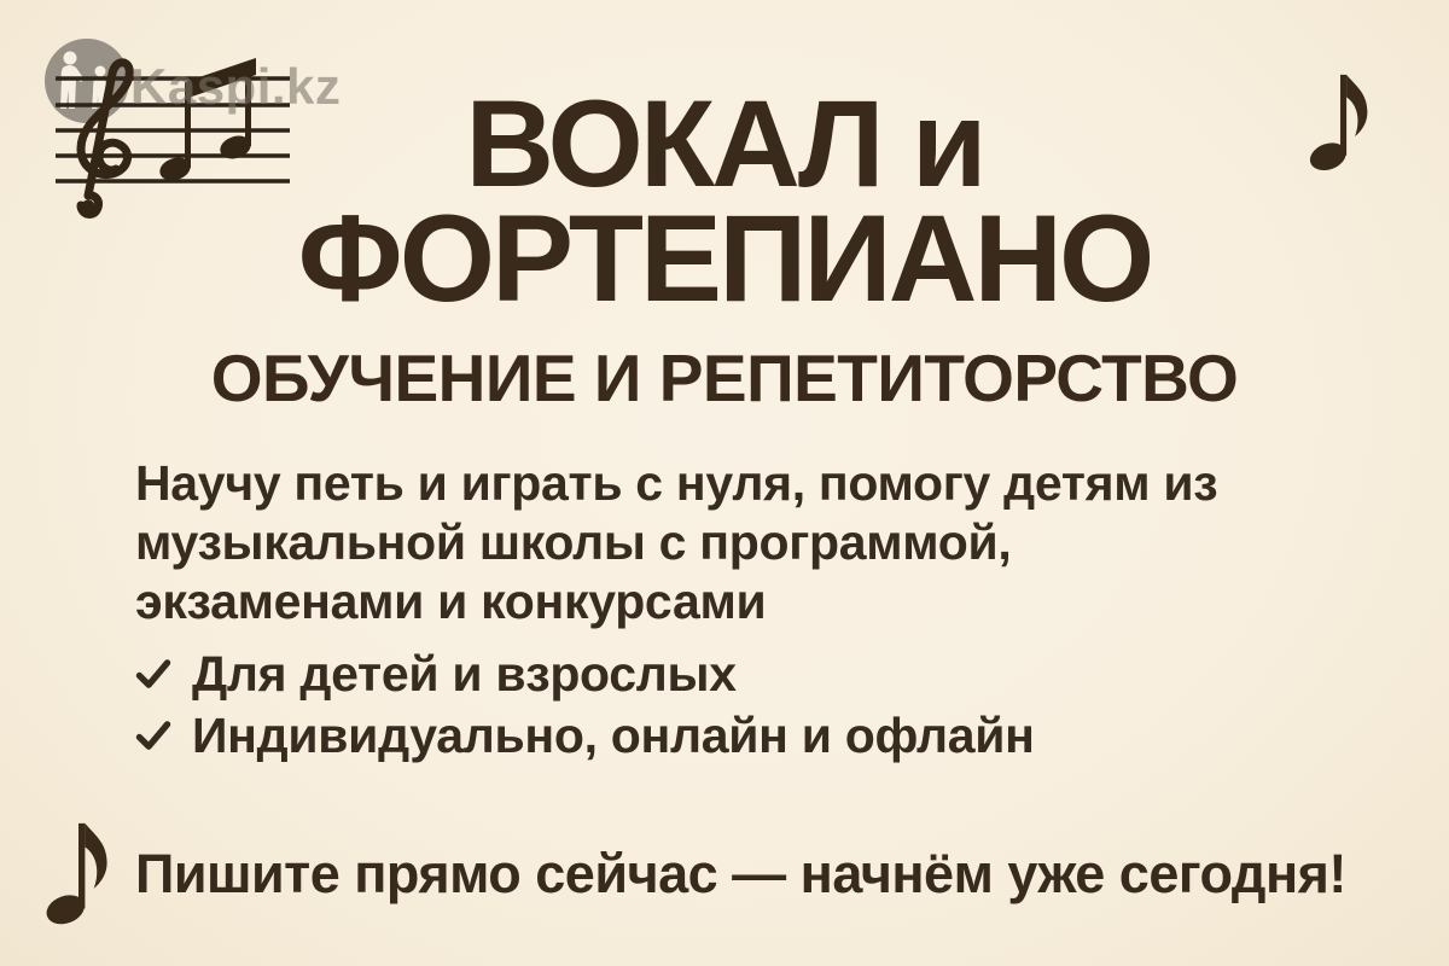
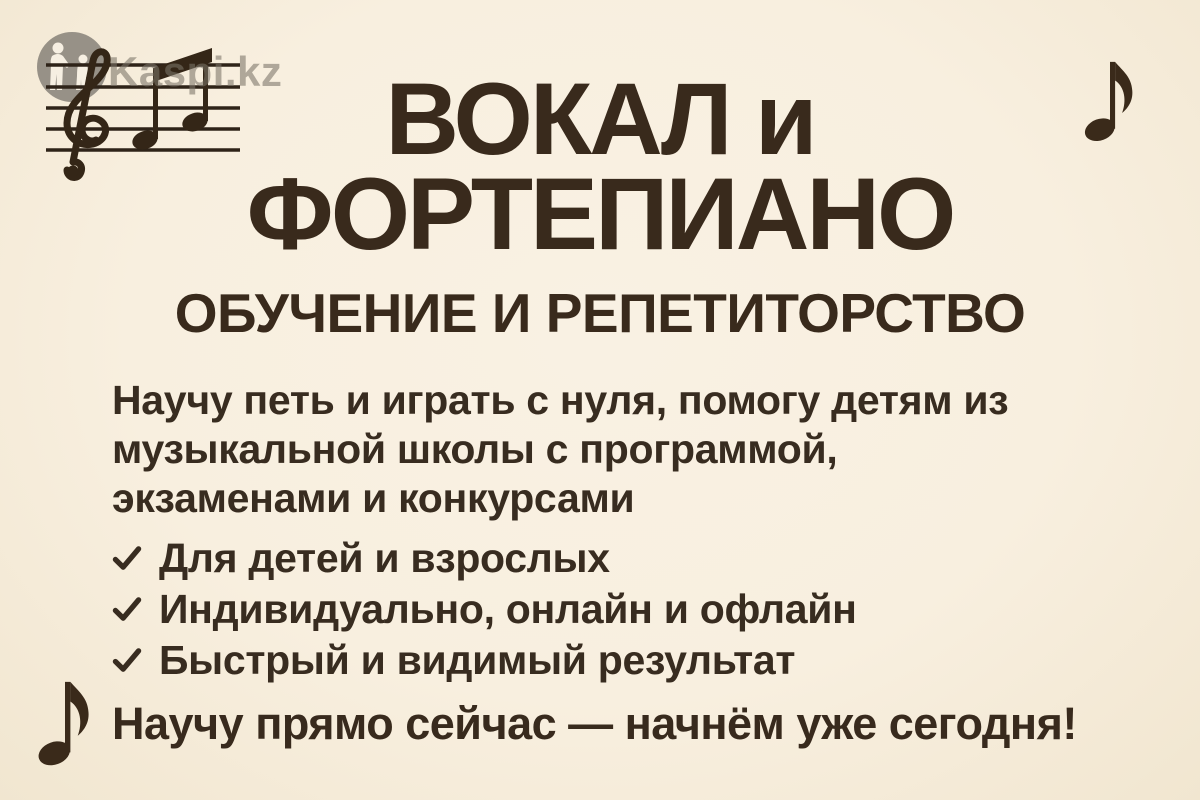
  Kaspi.kz
  ВОКАЛ и
  ФОРТЕПИАНО
  ОБУЧЕНИЕ И РЕПЕТИТОРСТВО
  Научу петь и играть с нуля, помогу детям из
  музыкальной школы с программой,
  экзаменами и конкурсами
  Для детей и взрослых
  Индивидуально, онлайн и офлайн
+ Быстрый и видимый результат
- Пишите прямо сейчас — начнём уже сегодня!
+ Научу прямо сейчас — начнём уже сегодня!
